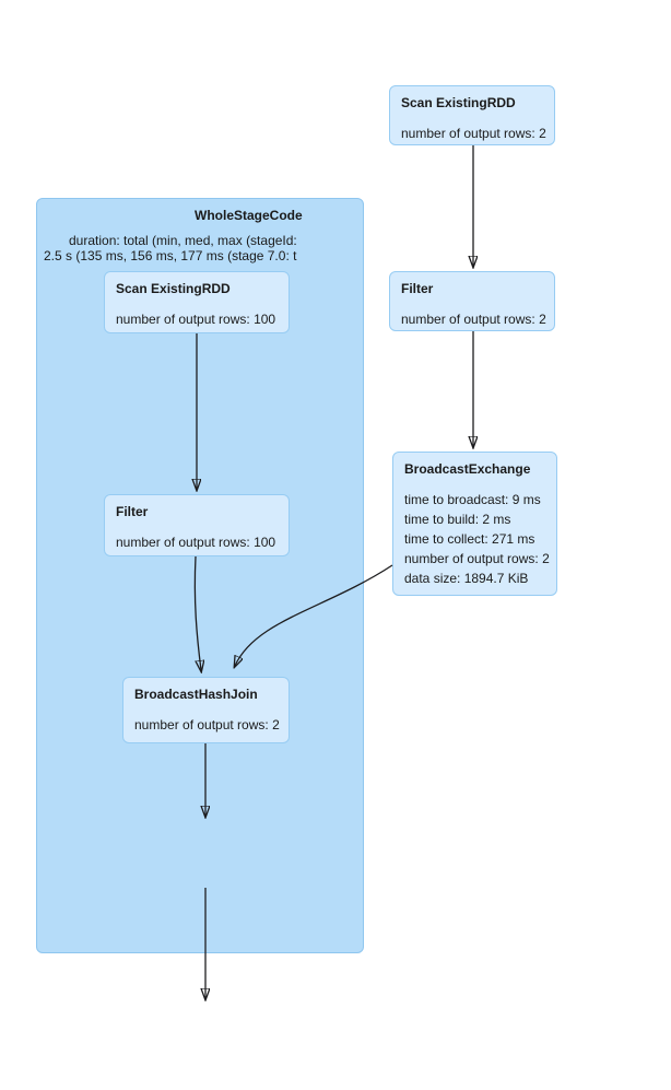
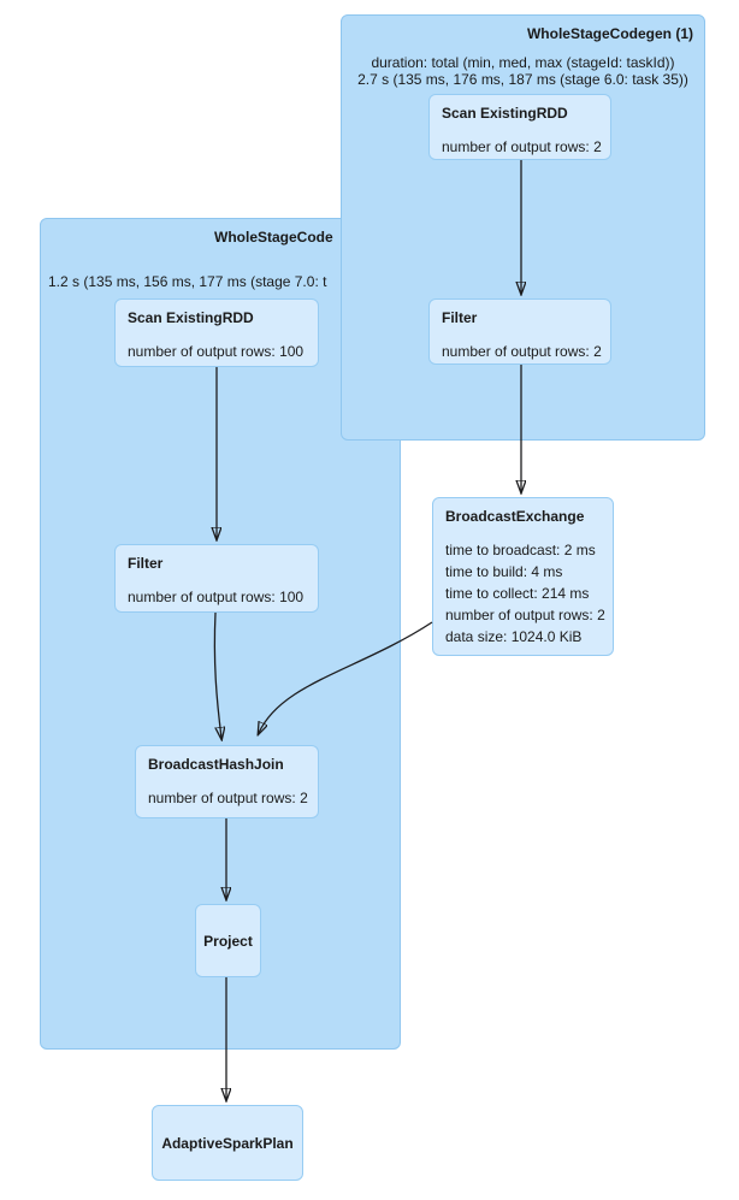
  WholeStageCode
- duration: total (min, med, max (stageId:
- 2.5 s (135 ms, 156 ms, 177 ms (stage 7.0: t
+ 1.2 s (135 ms, 156 ms, 177 ms (stage 7.0: t
+ WholeStageCodegen (1)
+ duration: total (min, med, max (stageId: taskId))
+ 2.7 s (135 ms, 176 ms, 187 ms (stage 6.0: task 35))
  Scan ExistingRDD
  number of output rows: 2
  Filter
  number of output rows: 2
  Scan ExistingRDD
  number of output rows: 100
  Filter
  number of output rows: 100
  BroadcastExchange
- time to broadcast: 9 ms
+ time to broadcast: 2 ms
- time to build: 2 ms
+ time to build: 4 ms
- time to collect: 271 ms
+ time to collect: 214 ms
  number of output rows:
- data size: 1894.7 KiB
+ data size: 1024.0 KiB
  BroadcastHashJoin
  number of output rows: 2
+ Project
+ AdaptiveSparkPlan
